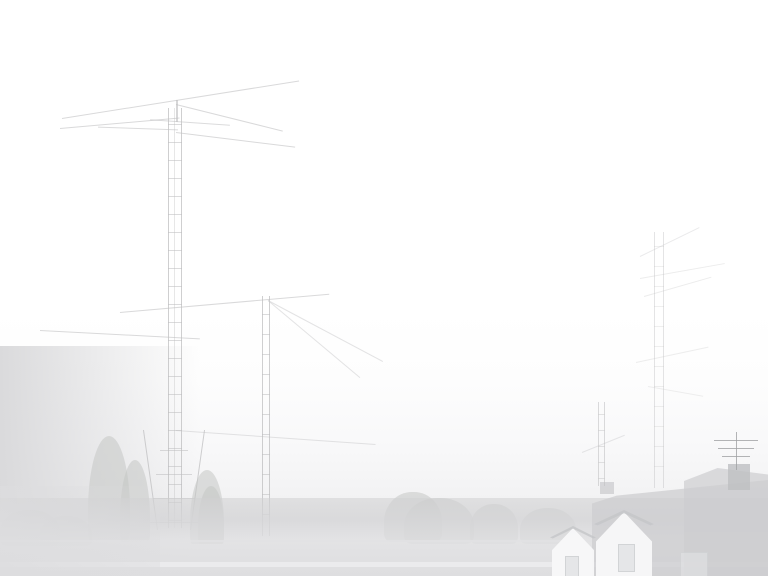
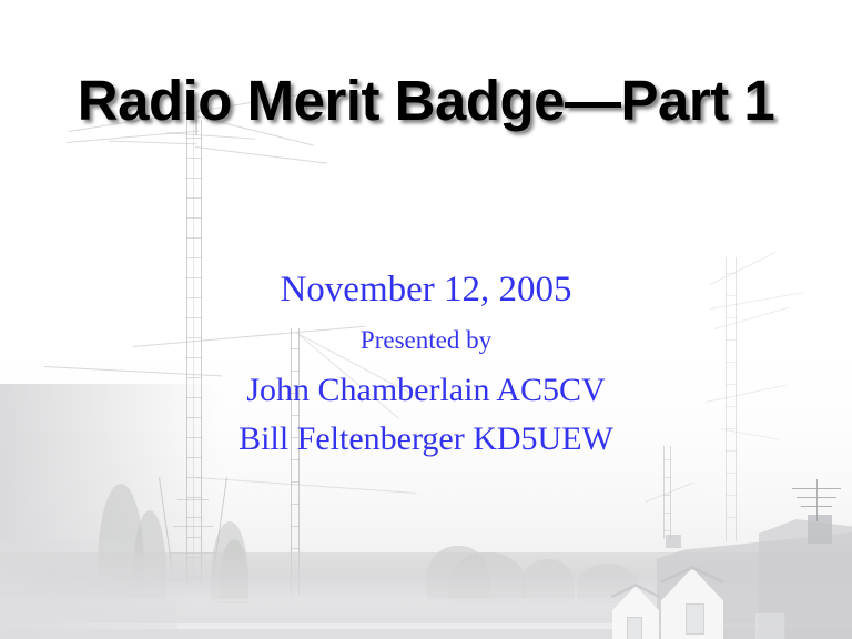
+ Radio Merit Badge—Part 1
+ November 12, 2005
+ Presented by
+ John Chamberlain AC5CV
+ Bill Feltenberger KD5UEW
